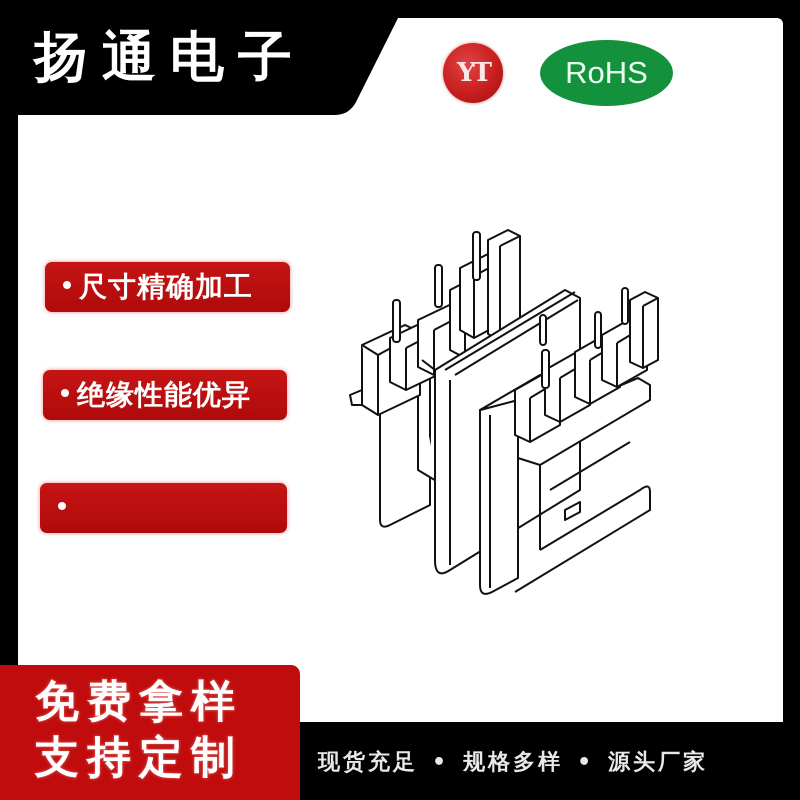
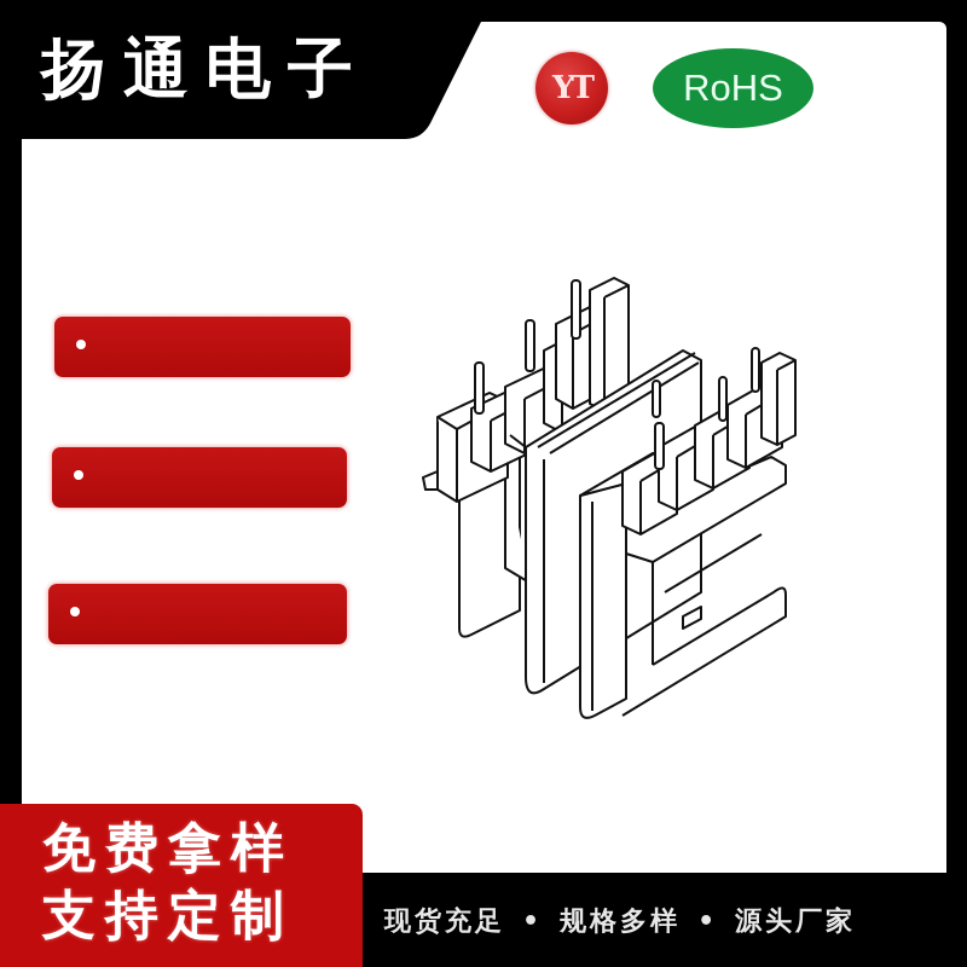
  扬通电子
  YT
  RoHS
- 尺寸精确加工
- 绝缘性能优异
  免费拿样
  支持定制
  现货充足 • 规格多样 • 源头厂家
